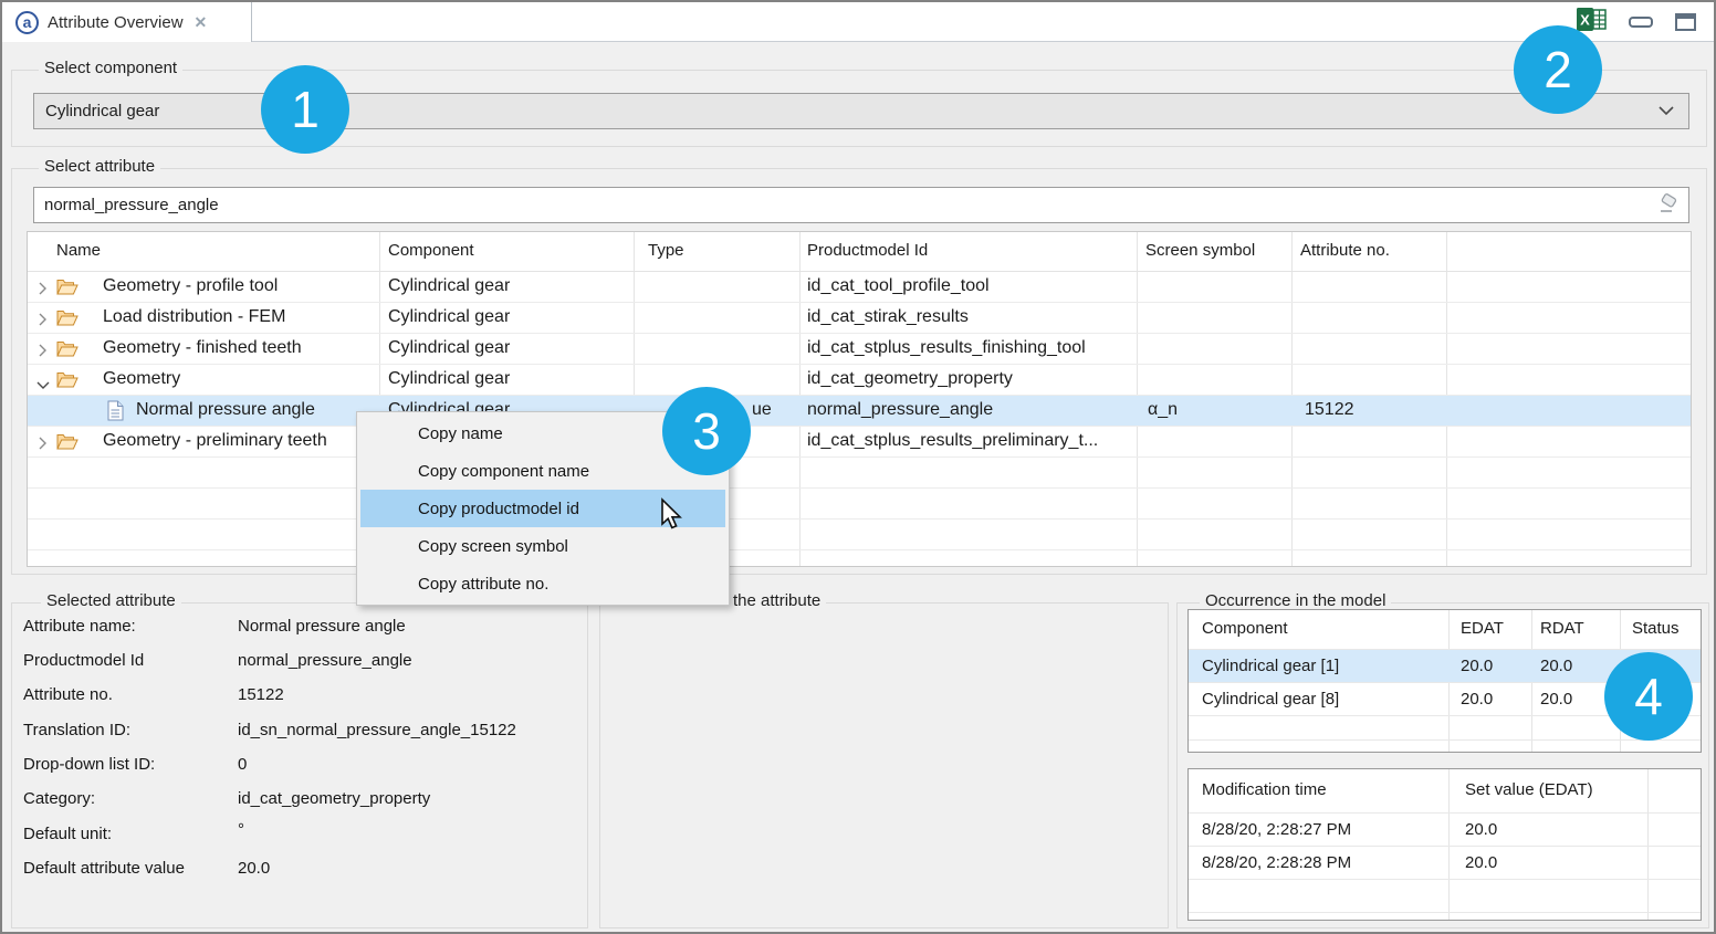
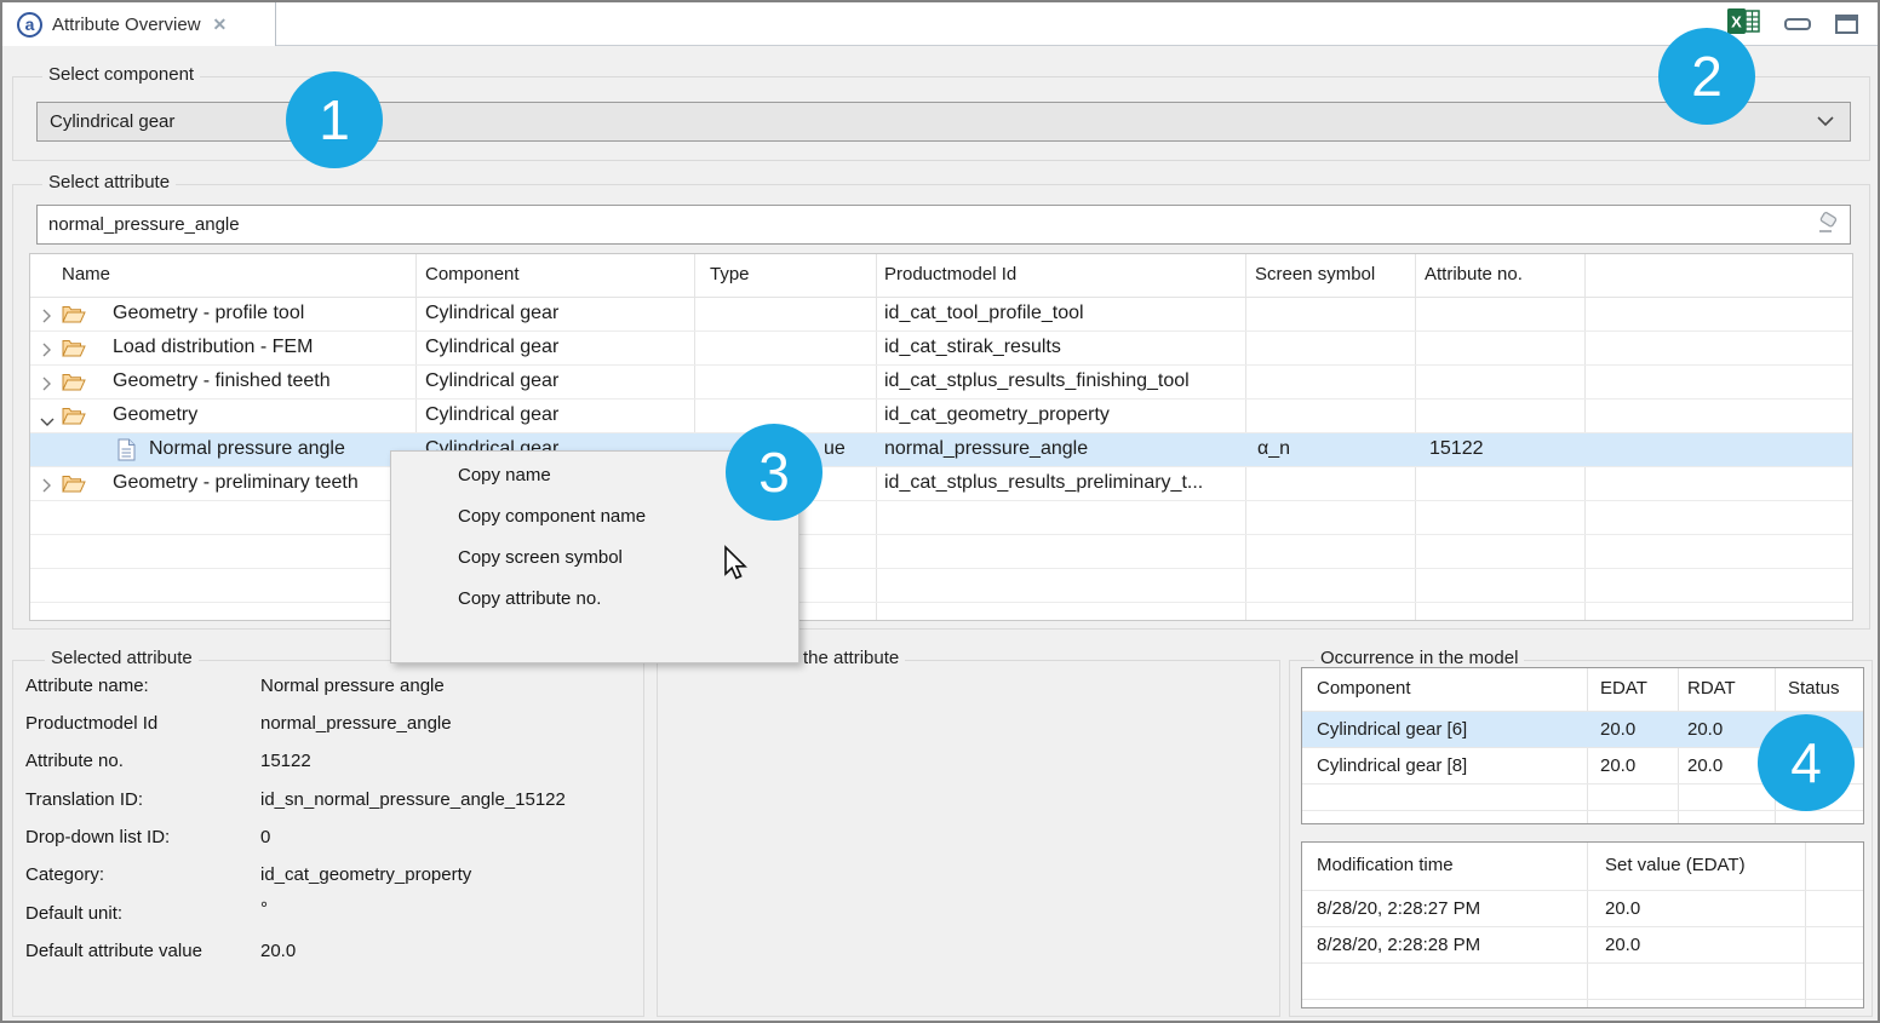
  a
  Attribute Overview
  ✕
  X
  Select component
  Cylindrical gear
  Select attribute
  normal_pressure_angle
  Name
  Component
  Type
  Productmodel Id
  Screen symbol
  Attribute no.
  Geometry - profile tool
  Cylindrical gear
  id_cat_tool_profile_tool
  Load distribution - FEM
  Cylindrical gear
  id_cat_stirak_results
  Geometry - finished teeth
  Cylindrical gear
  id_cat_stplus_results_finishing_tool
  Geometry
  Cylindrical gear
  id_cat_geometry_property
  Normal pressure angle
  Cylindrical gear
  ue
  normal_pressure_angle
  α_n
  15122
  Geometry - preliminary teeth
  id_cat_stplus_results_preliminary_t...
  Selected attribute
  Attribute name:
  Normal pressure angle
  Productmodel Id
  normal_pressure_angle
  Attribute no.
  15122
  Translation ID:
  id_sn_normal_pressure_angle_15122
  Drop-down list ID:
  0
  Category:
  id_cat_geometry_property
  Default unit:
  °
  Default attribute value
  20.0
  the attribute
  Occurrence in the model
  Component
  EDAT
  RDAT
  Status
- Cylindrical gear [1]
+ Cylindrical gear [6]
  20.0
  20.0
  Cylindrical gear [8]
  20.0
  20.0
  Modification time
  Set value (EDAT)
  8/28/20, 2:28:27 PM
  20.0
  8/28/20, 2:28:28 PM
  20.0
  Copy name
  Copy component name
- Copy productmodel id
  Copy screen symbol
  Copy attribute no.
  1
  2
  3
  4
